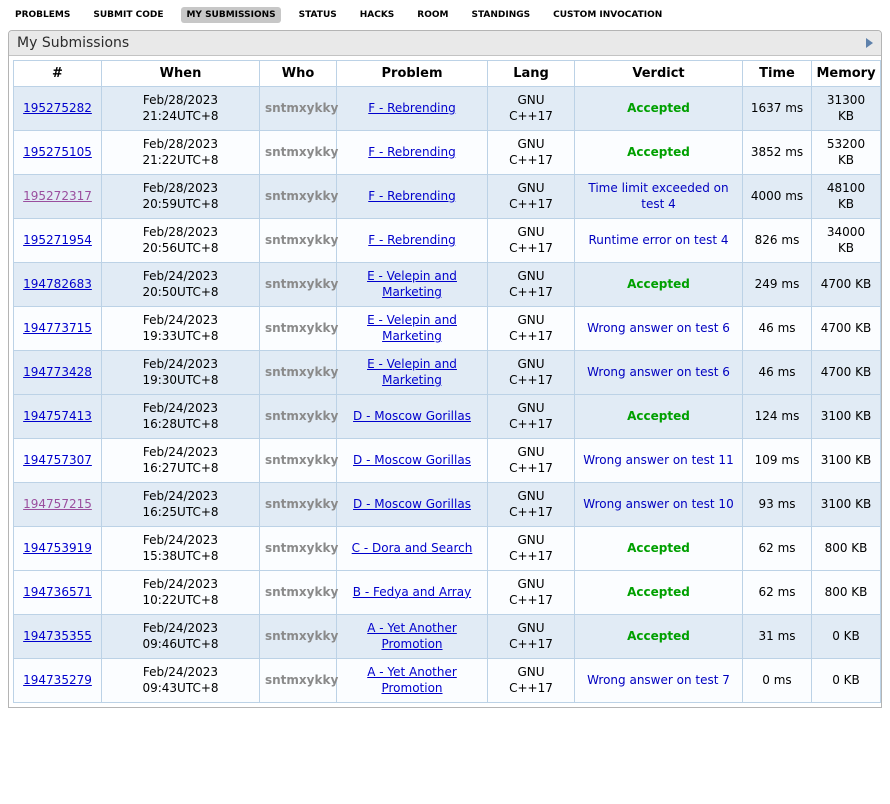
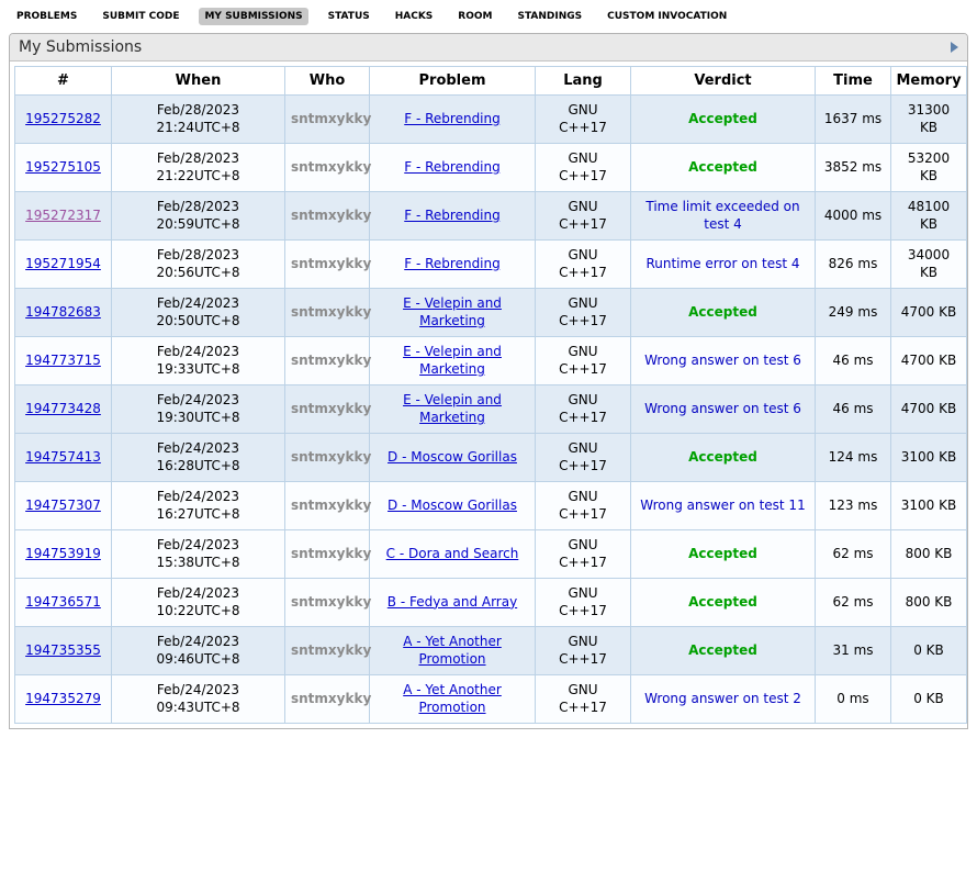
  PROBLEMS
  SUBMIT CODE
  MY SUBMISSIONS
  STATUS
  HACKS
  ROOM
  STANDINGS
  CUSTOM INVOCATION
  My Submissions
  #	When	Who	Problem	Lang	Verdict	Time	Memory
  195275282	Feb/28/2023 21:24UTC+8	sntmxykky	F - Rebrending	GNU C++17	Accepted	1637 ms	31300 KB
  195275105	Feb/28/2023 21:22UTC+8	sntmxykky	F - Rebrending	GNU C++17	Accepted	3852 ms	53200 KB
  195272317	Feb/28/2023 20:59UTC+8	sntmxykky	F - Rebrending	GNU C++17	Time limit exceeded on test 4	4000 ms	48100 KB
  195271954	Feb/28/2023 20:56UTC+8	sntmxykky	F - Rebrending	GNU C++17	Runtime error on test 4	826 ms	34000 KB
  194782683	Feb/24/2023 20:50UTC+8	sntmxykky	E - Velepin and Marketing	GNU C++17	Accepted	249 ms	4700 KB
  194773715	Feb/24/2023 19:33UTC+8	sntmxykky	E - Velepin and Marketing	GNU C++17	Wrong answer on test 6	46 ms	4700 KB
  194773428	Feb/24/2023 19:30UTC+8	sntmxykky	E - Velepin and Marketing	GNU C++17	Wrong answer on test 6	46 ms	4700 KB
  194757413	Feb/24/2023 16:28UTC+8	sntmxykky	D - Moscow Gorillas	GNU C++17	Accepted	124 ms	3100 KB
- 194757307	Feb/24/2023 16:27UTC+8	sntmxykky	D - Moscow Gorillas	GNU C++17	Wrong answer on test 11	109 ms	3100 KB
+ 194757307	Feb/24/2023 16:27UTC+8	sntmxykky	D - Moscow Gorillas	GNU C++17	Wrong answer on test 11	123 ms	3100 KB
- 194757215	Feb/24/2023 16:25UTC+8	sntmxykky	D - Moscow Gorillas	GNU C++17	Wrong answer on test 10	93 ms	3100 KB
  194753919	Feb/24/2023 15:38UTC+8	sntmxykky	C - Dora and Search	GNU C++17	Accepted	62 ms	800 KB
  194736571	Feb/24/2023 10:22UTC+8	sntmxykky	B - Fedya and Array	GNU C++17	Accepted	62 ms	800 KB
  194735355	Feb/24/2023 09:46UTC+8	sntmxykky	A - Yet Another Promotion	GNU C++17	Accepted	31 ms	0 KB
- 194735279	Feb/24/2023 09:43UTC+8	sntmxykky	A - Yet Another Promotion	GNU C++17	Wrong answer on test 7	0 ms	0 KB
+ 194735279	Feb/24/2023 09:43UTC+8	sntmxykky	A - Yet Another Promotion	GNU C++17	Wrong answer on test 2	0 ms	0 KB
